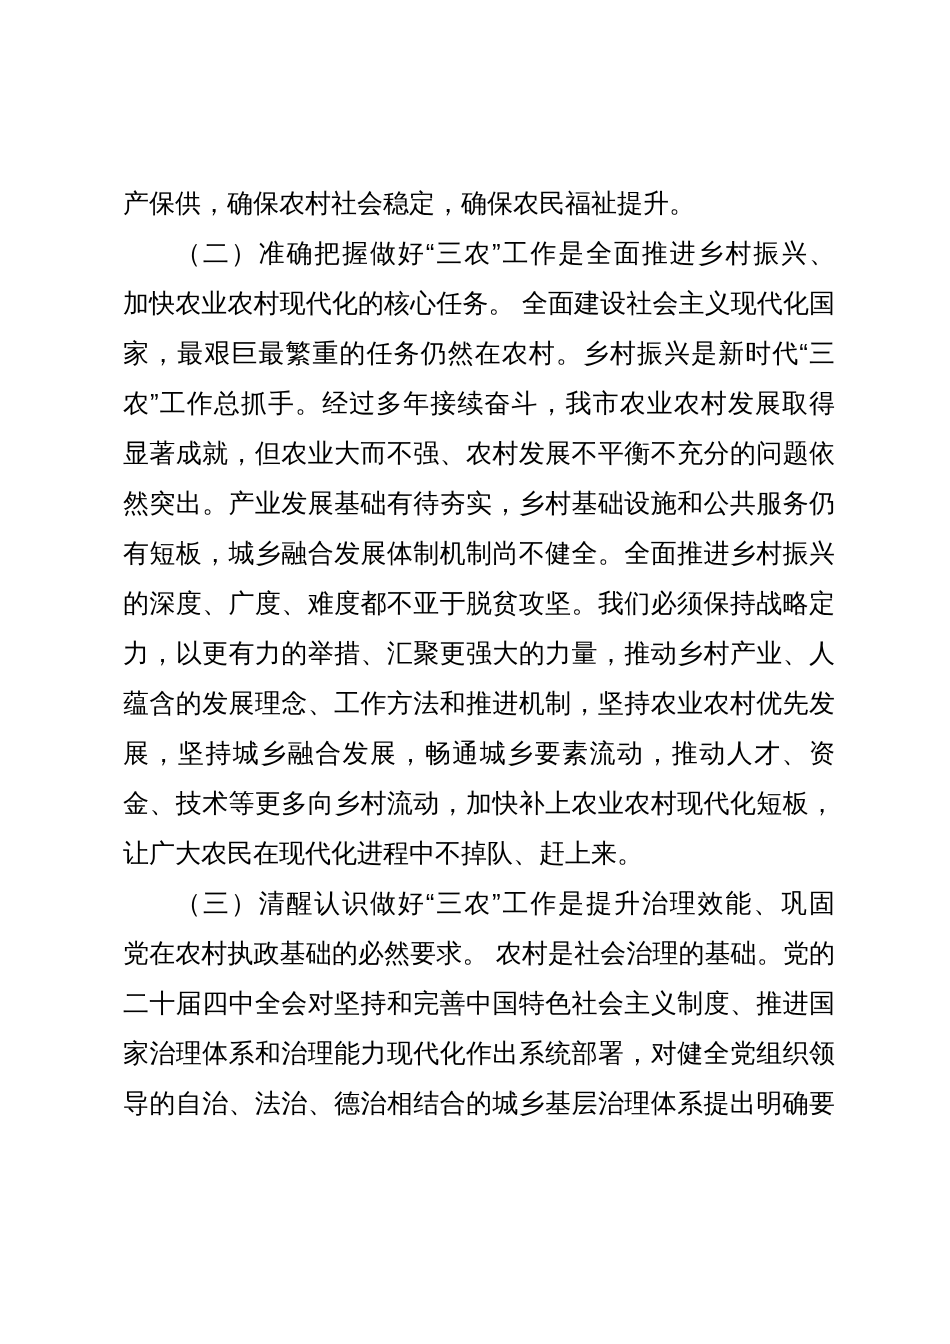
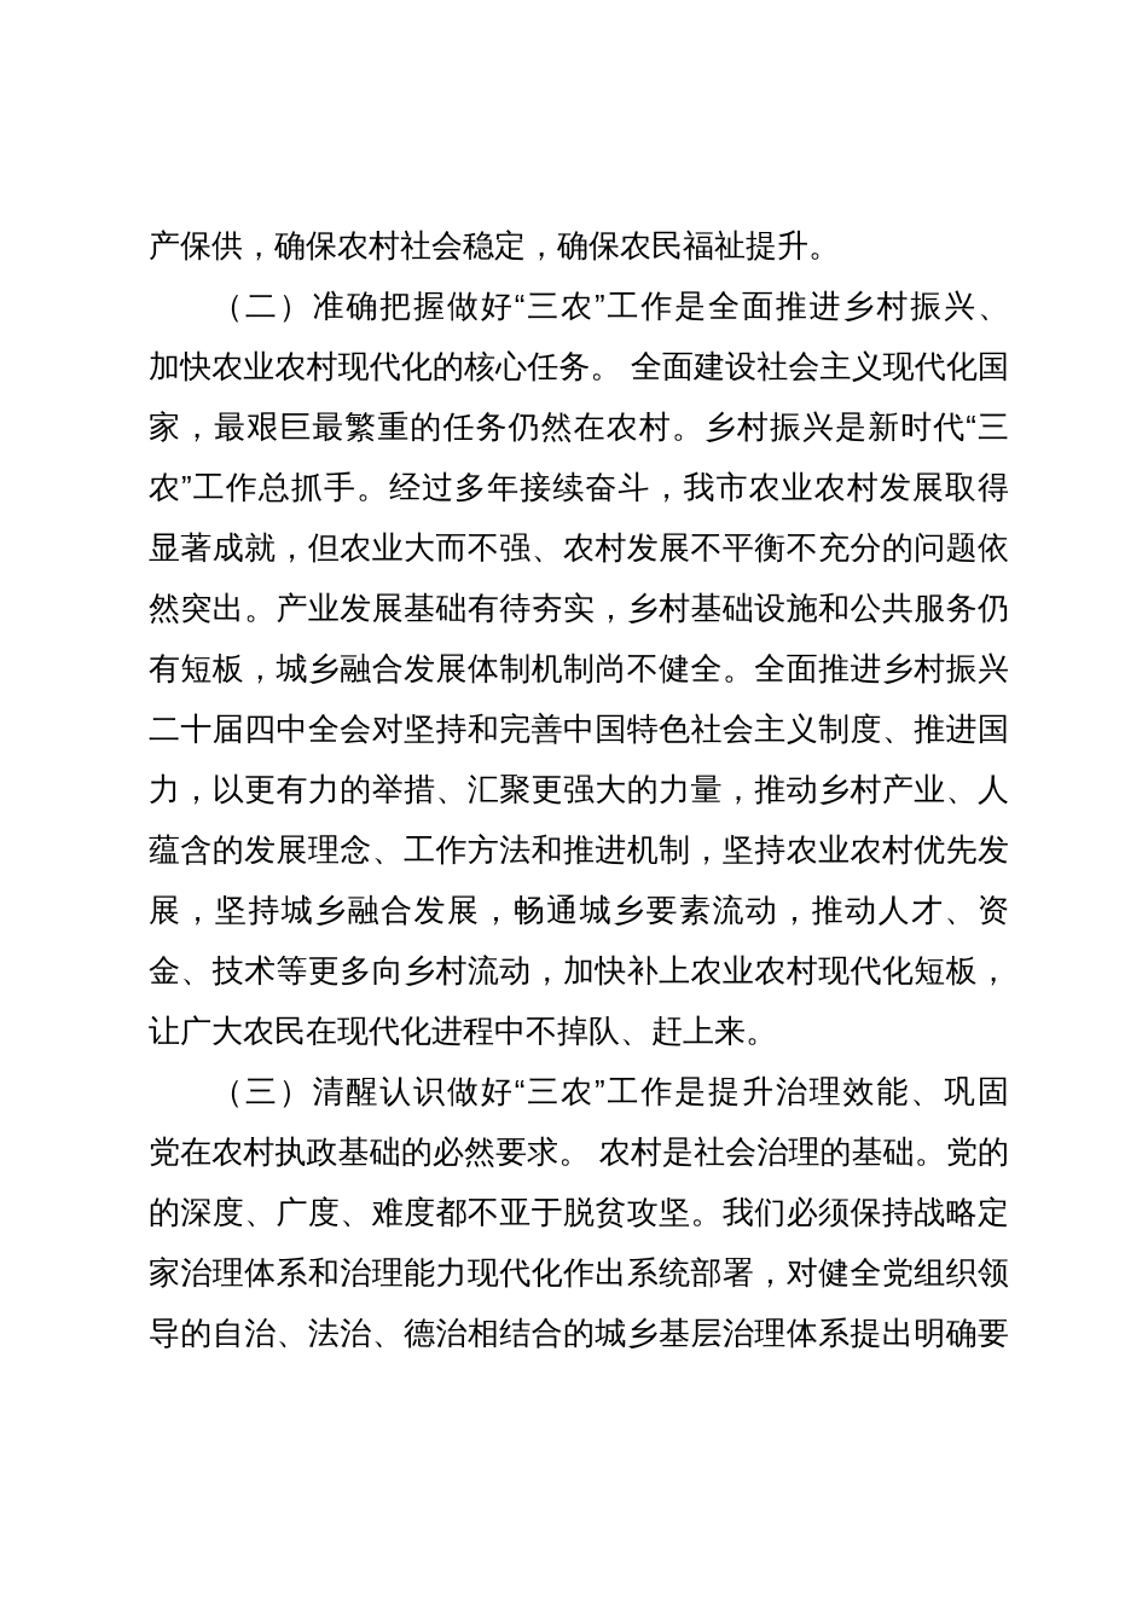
  产保供，确保农村社会稳定，确保农民福祉提升。
  （二）准确把握做好“三农”工作是全面推进乡村振兴、
  加快农业农村现代化的核心任务。 全面建设社会主义现代化国
  家，最艰巨最繁重的任务仍然在农村。乡村振兴是新时代“三
  农”工作总抓手。经过多年接续奋斗，我市农业农村发展取得
  显著成就，但农业大而不强、农村发展不平衡不充分的问题依
  然突出。产业发展基础有待夯实，乡村基础设施和公共服务仍
  有短板，城乡融合发展体制机制尚不健全。全面推进乡村振兴
- 的深度、广度、难度都不亚于脱贫攻坚。我们必须保持战略定
+ 二十届四中全会对坚持和完善中国特色社会主义制度、推进国
  力，以更有力的举措、汇聚更强大的力量，推动乡村产业、人
  蕴含的发展理念、工作方法和推进机制，坚持农业农村优先发
  展，坚持城乡融合发展，畅通城乡要素流动，推动人才、资
  金、技术等更多向乡村流动，加快补上农业农村现代化短板，
  让广大农民在现代化进程中不掉队、赶上来。
  （三）清醒认识做好“三农”工作是提升治理效能、巩固
  党在农村执政基础的必然要求。 农村是社会治理的基础。党的
- 二十届四中全会对坚持和完善中国特色社会主义制度、推进国
+ 的深度、广度、难度都不亚于脱贫攻坚。我们必须保持战略定
  家治理体系和治理能力现代化作出系统部署，对健全党组织领
  导的自治、法治、德治相结合的城乡基层治理体系提出明确要
